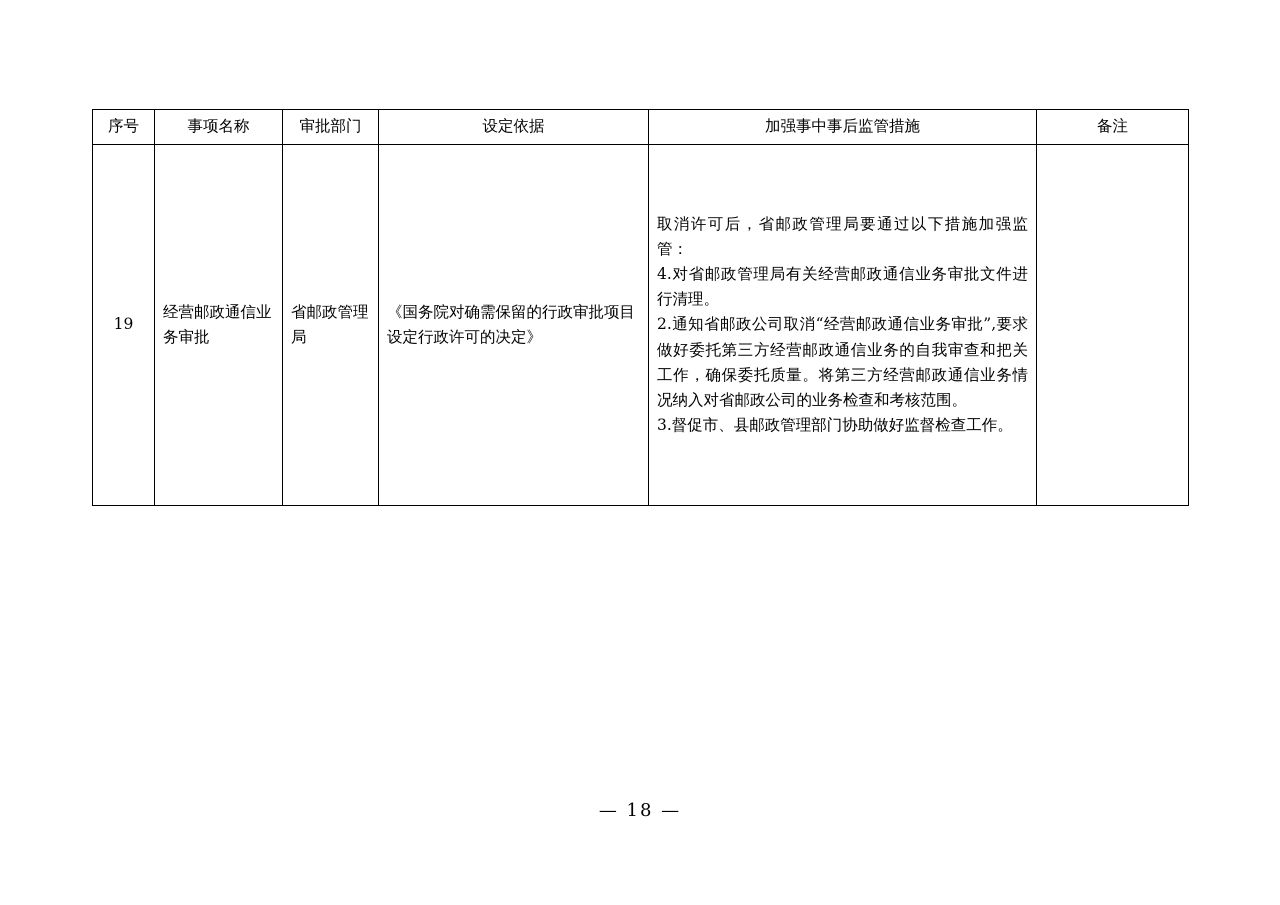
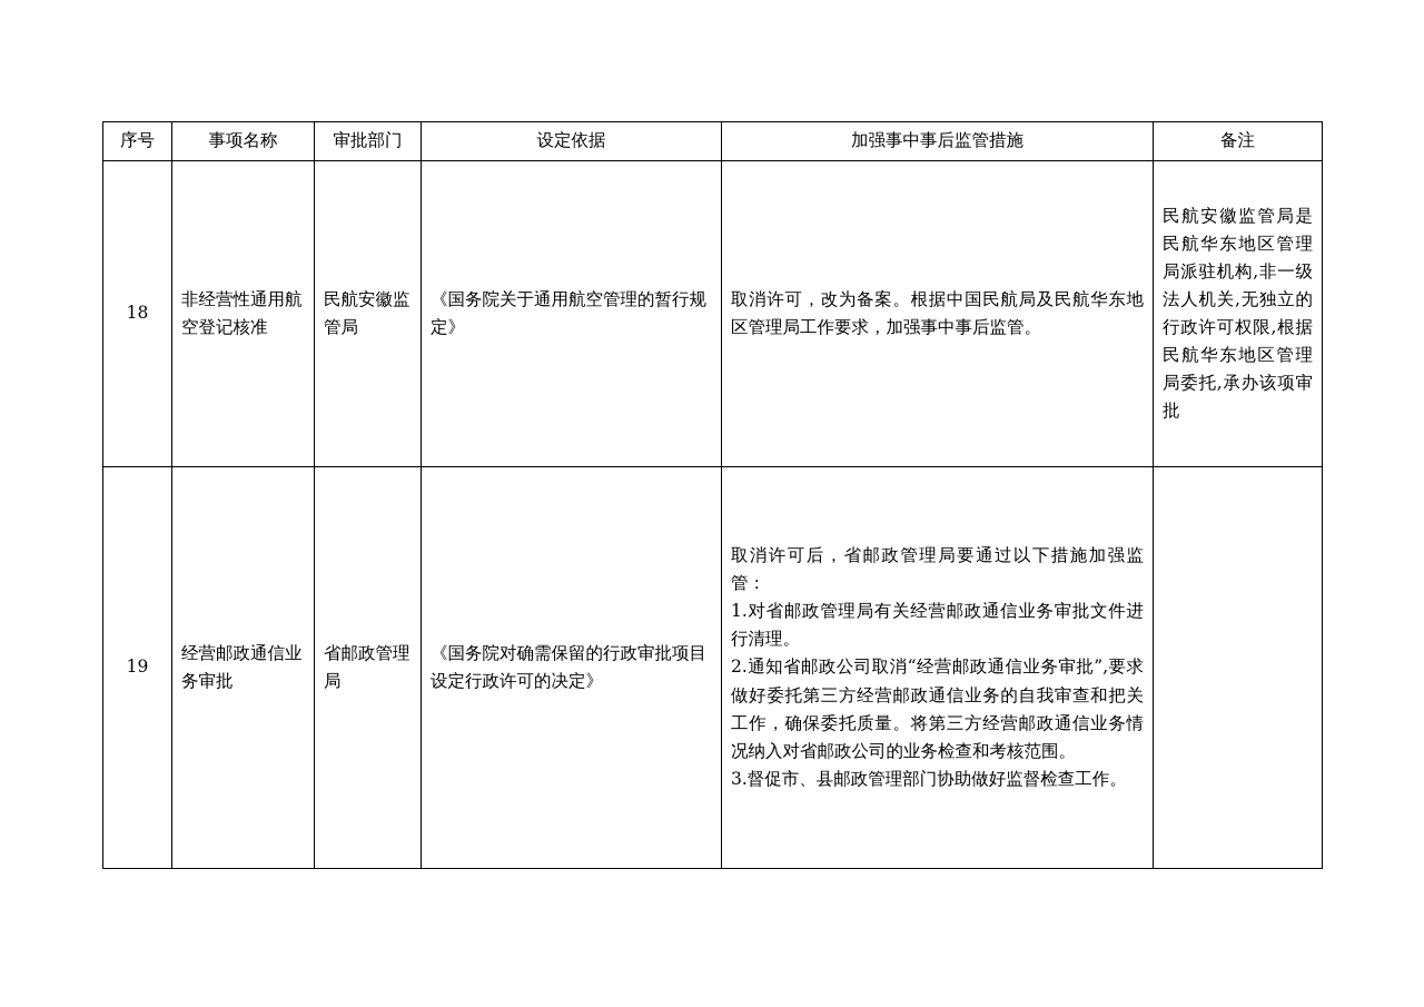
  序号	事项名称	审批部门	设定依据	加强事中事后监管措施	备注
+ 18	非经营性通用航空登记核准	民航安徽监管局	《国务院关于通用航空管理的暂行规定》	取消许可，改为备案。根据中国民航局及民航华东地区管理局工作要求，加强事中事后监管。	民航安徽监管局是民航华东地区管理局派驻机构,非一级法人机关,无独立的行政许可权限,根据民航华东地区管理局委托,承办该项审批
- 19	经营邮政通信业务审批	省邮政管理局	《国务院对确需保留的行政审批项目设定行政许可的决定》	取消许可后，省邮政管理局要通过以下措施加强监管： 4.对省邮政管理局有关经营邮政通信业务审批文件进行清理。 2.通知省邮政公司取消“经营邮政通信业务审批”,要求做好委托第三方经营邮政通信业务的自我审查和把关工作，确保委托质量。将第三方经营邮政通信业务情况纳入对省邮政公司的业务检查和考核范围。 3.督促市、县邮政管理部门协助做好监督检查工作。
+ 19	经营邮政通信业务审批	省邮政管理局	《国务院对确需保留的行政审批项目设定行政许可的决定》	取消许可后，省邮政管理局要通过以下措施加强监管： 1.对省邮政管理局有关经营邮政通信业务审批文件进行清理。 2.通知省邮政公司取消“经营邮政通信业务审批”,要求做好委托第三方经营邮政通信业务的自我审查和把关工作，确保委托质量。将第三方经营邮政通信业务情况纳入对省邮政公司的业务检查和考核范围。 3.督促市、县邮政管理部门协助做好监督检查工作。
- — 18 —
